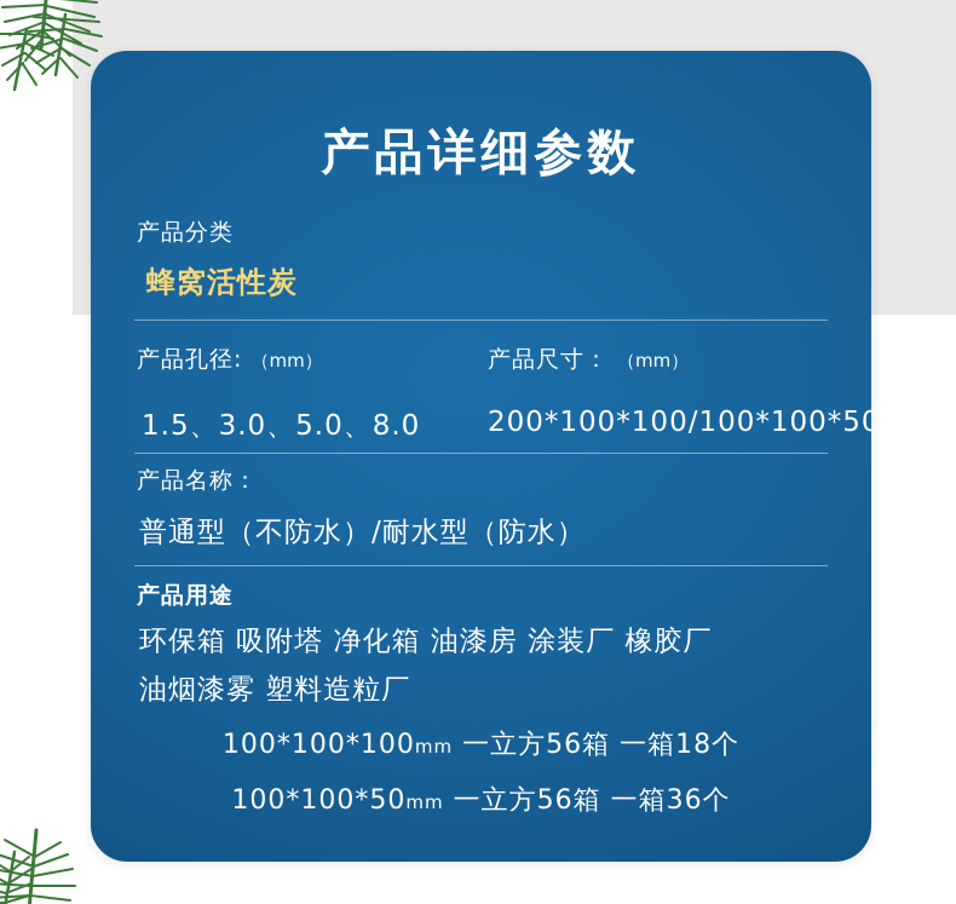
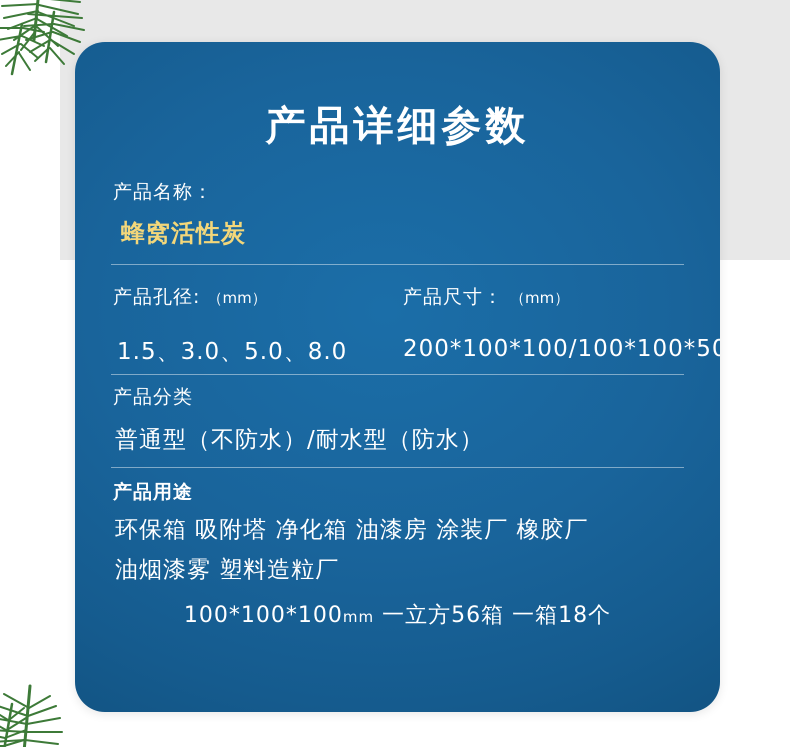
  产品详细参数
- 产品分类
+ 产品名称：
  蜂窝活性炭
  产品孔径: （mm）
  产品尺寸： （mm）
  1.5、3.0、5.0、8.0
  200*100*100/100*100*50
- 产品名称：
+ 产品分类
  普通型（不防水）/耐水型（防水）
  产品用途
  环保箱 吸附塔 净化箱 油漆房 涂装厂 橡胶厂
  油烟漆雾 塑料造粒厂
  100*100*100mm 一立方56箱 一箱18个
- 100*100*50mm 一立方56箱 一箱36个
